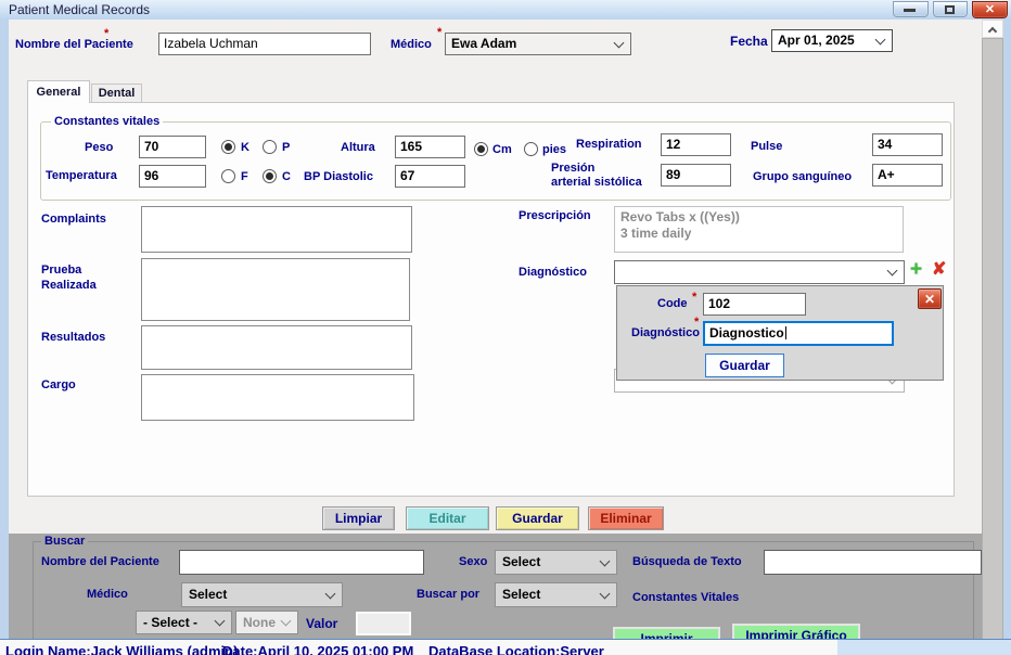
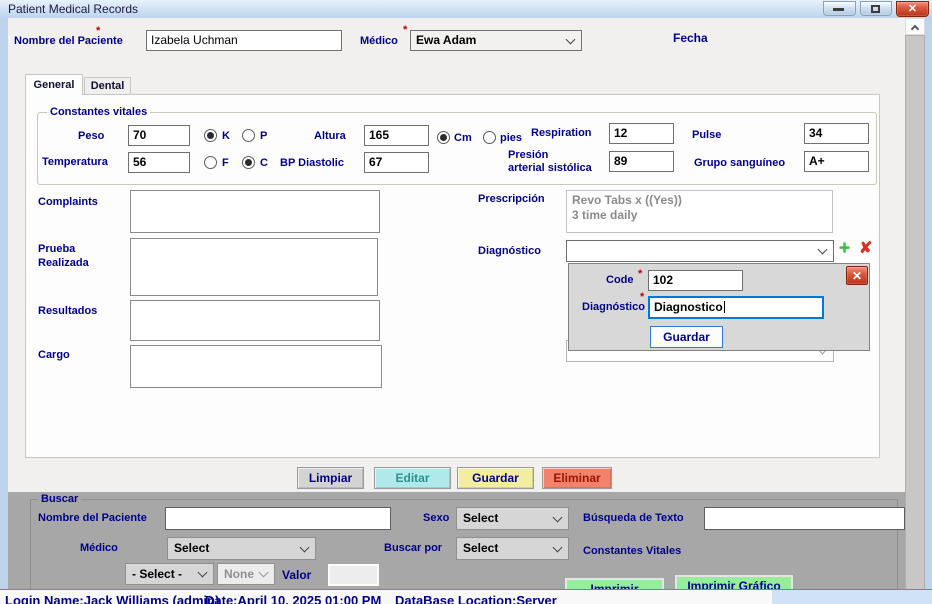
  Patient Medical Records
  ✕
  Nombre del Paciente
  *
  Izabela Uchman
  Médico
  *
  Ewa Adam
  Fecha
- Apr 01, 2025
  General
  Dental
  Constantes vitales
  Peso
  70
  K
  P
  Altura
  165
  Cm
  pies
  Respiration
  12
  Pulse
  34
  Temperatura
- 96
+ 56
  F
  C
  BP Diastolic
  67
  Presión
  arterial sistólica
  89
  Grupo sanguíneo
  A+
  Complaints
  Prueba
  Realizada
  Resultados
  Cargo
  Prescripción
  Revo Tabs x ((Yes))
  3 time daily
  Diagnóstico
  +
  ✘
  ✕
  Code
  *
  102
  *
  Diagnóstico
  Diagnostico
  Guardar
  Limpiar
  Editar
  Guardar
  Eliminar
  Buscar
  Nombre del Paciente
  Sexo
  Select
  Búsqueda de Texto
  Médico
  Select
  Buscar por
  Select
  Constantes Vitales
  - Select -
  None
  Valor
  Imprimir Gráfico
  Login Name:Jack Williams (admin)
  Date:April 10, 2025 01:00 PM
  DataBase Location:Server
